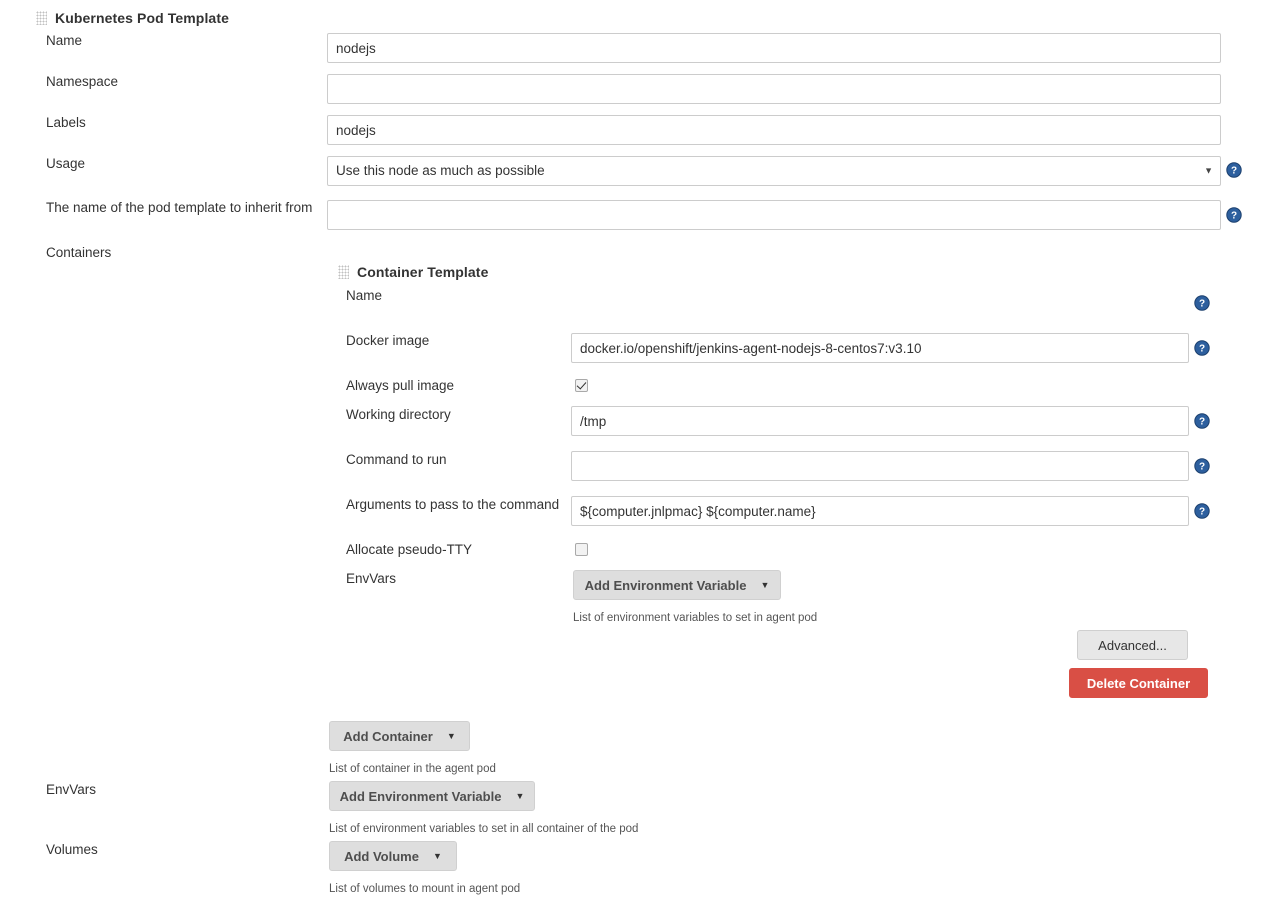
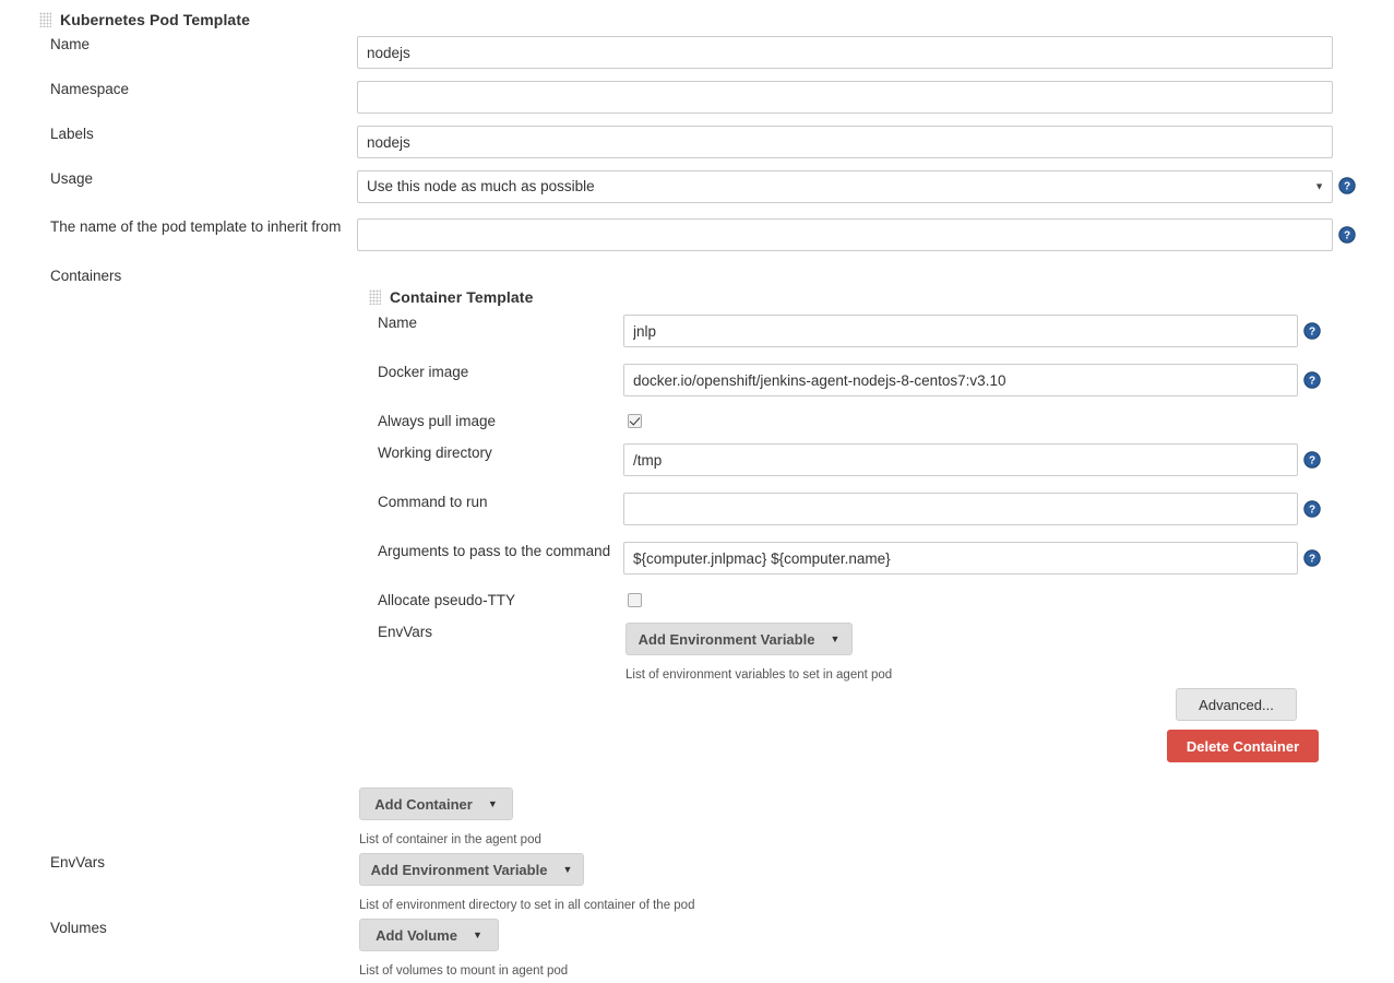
  Kubernetes Pod Template
  Name
  nodejs
  Namespace
  Labels
  nodejs
  Usage
  Use this node as much as possible
  ▼
  ?
  The name of the pod template to inherit from
  ?
  Containers
  Container Template
  Name
+ jnlp
  ?
  Docker image
  docker.io/openshift/jenkins-agent-nodejs-8-centos7:v3.10
  ?
  Always pull image
  Working directory
  /tmp
  ?
  Command to run
  ?
  Arguments to pass to the command
  ${computer.jnlpmac} ${computer.name}
  ?
  Allocate pseudo-TTY
  EnvVars
  Add Environment Variable
  ▼
  List of environment variables to set in agent pod
  Advanced...
  Delete Container
  Add Container
  ▼
  List of container in the agent pod
  EnvVars
  Add Environment Variable
  ▼
- List of environment variables to set in all container of the pod
+ List of environment directory to set in all container of the pod
  Volumes
  Add Volume
  ▼
  List of volumes to mount in agent pod
